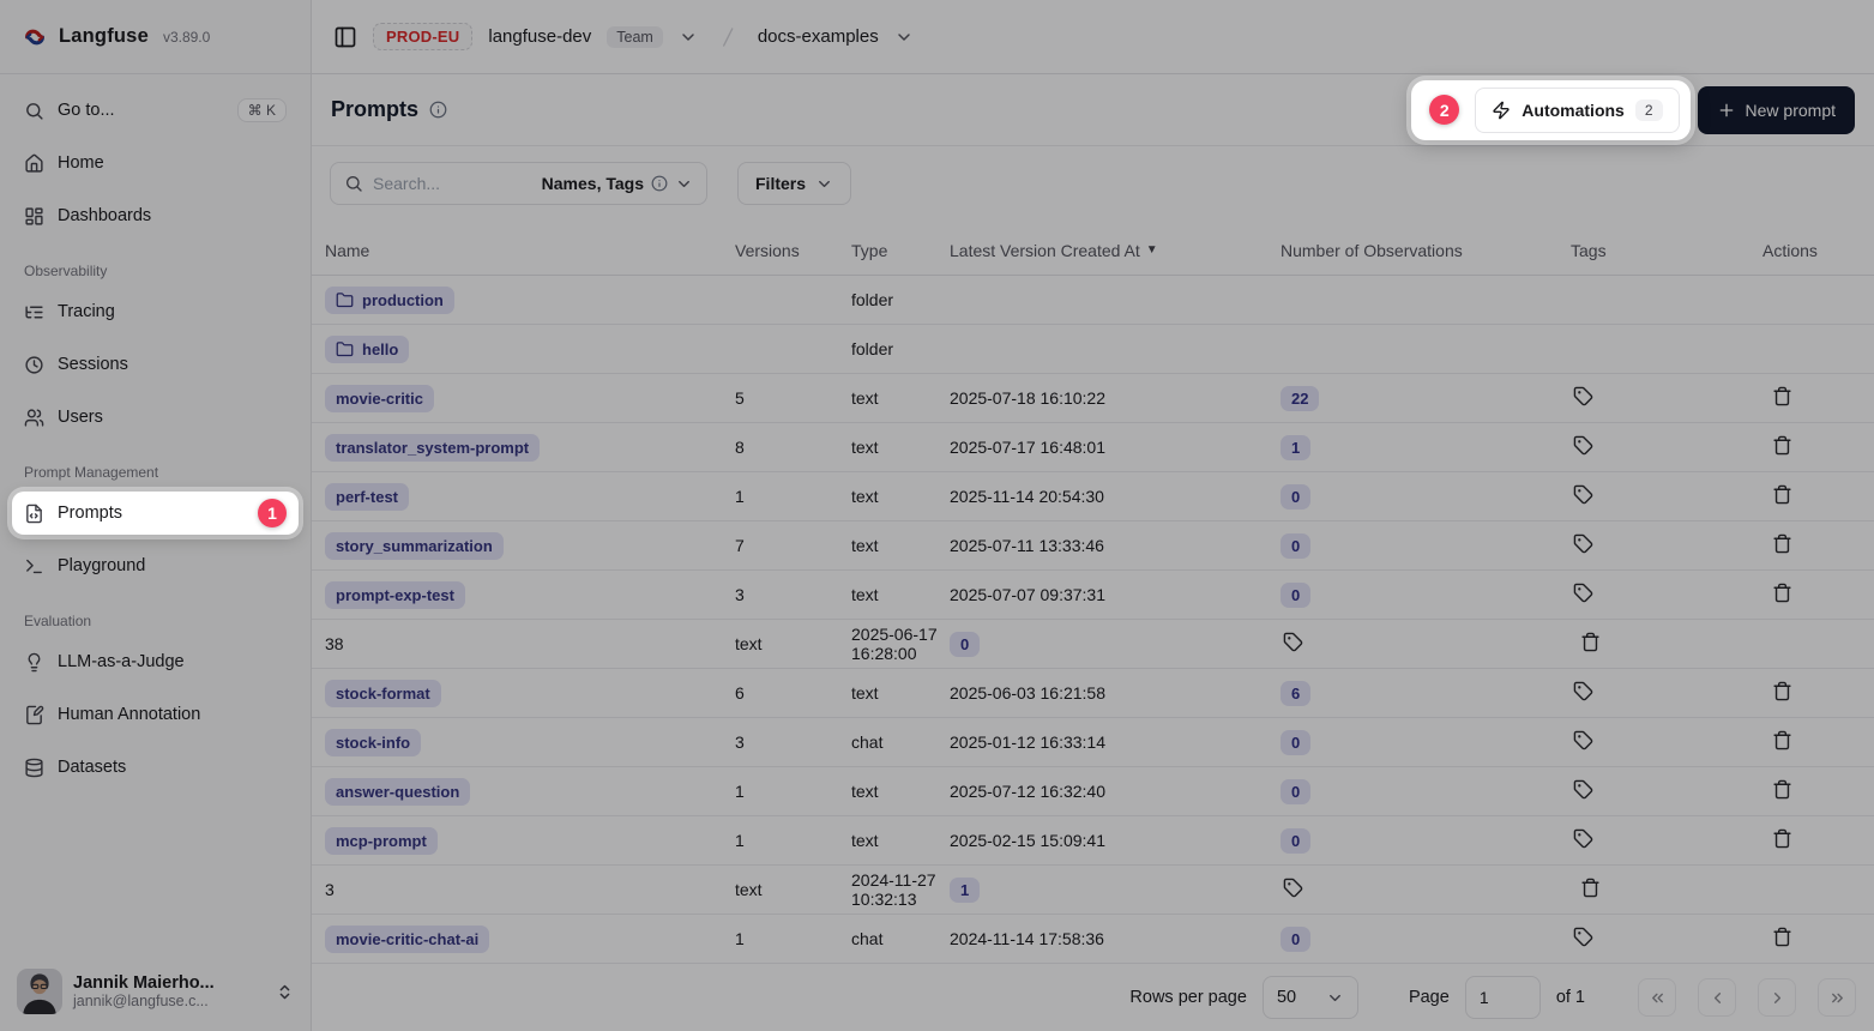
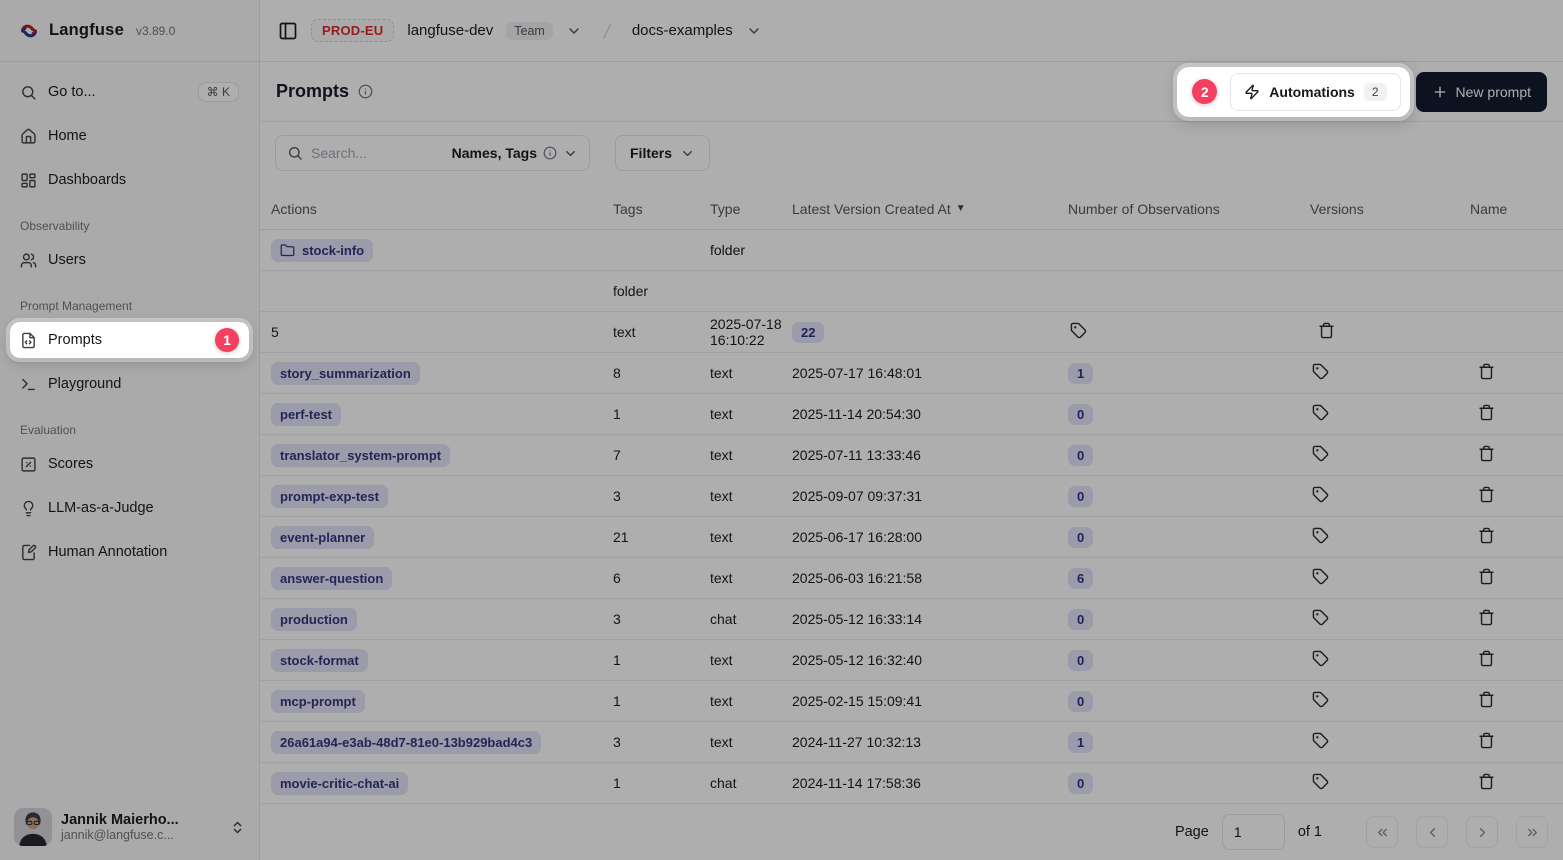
  Langfuse
  v3.89.0
  Go to...
  ⌘ K
  Home
  Dashboards
  Observability
- Tracing
- Sessions
  Users
  Prompt Management
  Prompts
  1
  Playground
  Evaluation
+ Scores
  LLM-as-a-Judge
  Human Annotation
- Datasets
  Jannik Maierho...
  jannik@langfuse.c...
  PROD-EU
  langfuse-dev
  Team
  docs-examples
  Prompts
  2
  Automations
  2
  New prompt
  Search...
  Names, Tags
  Filters
- Name
+ Actions
- Versions
+ Tags
  Type
  Latest Version Created At
  ▼
  Number of Observations
- Tags
+ Versions
- Actions
+ Name
- production
+ stock-info
  folder
- hello
  folder
- movie-critic
  5
  text
  2025-07-18 16:10:22
  22
- translator_system-prompt
+ story_summarization
  8
  text
  2025-07-17 16:48:01
  1
  perf-test
  1
  text
  2025-11-14 20:54:30
  0
- story_summarization
+ translator_system-prompt
  7
  text
  2025-07-11 13:33:46
  0
  prompt-exp-test
  3
  text
- 2025-07-07 09:37:31
+ 2025-09-07 09:37:31
  0
+ event-planner
- 38
+ 21
  text
  2025-06-17 16:28:00
  0
- stock-format
+ answer-question
  6
  text
  2025-06-03 16:21:58
  6
- stock-info
+ production
  3
  chat
- 2025-01-12 16:33:14
+ 2025-05-12 16:33:14
  0
- answer-question
+ stock-format
  1
  text
- 2025-07-12 16:32:40
+ 2025-05-12 16:32:40
  0
  mcp-prompt
  1
  text
  2025-02-15 15:09:41
  0
+ 26a61a94-e3ab-48d7-81e0-13b929bad4c3
  3
  text
  2024-11-27 10:32:13
  1
  movie-critic-chat-ai
  1
  chat
  2024-11-14 17:58:36
  0
- Rows per page
- 50
  Page
  1
  of 1
